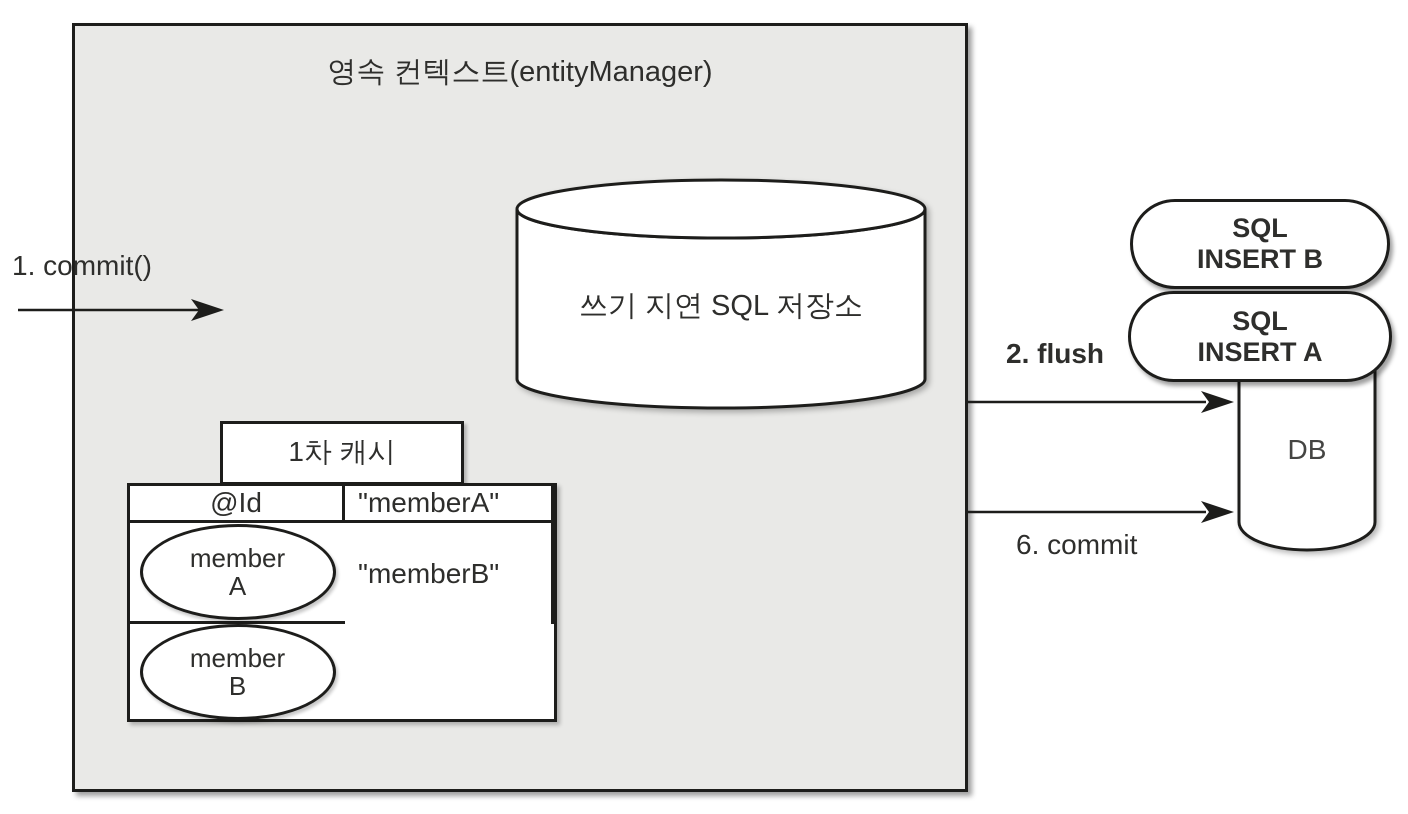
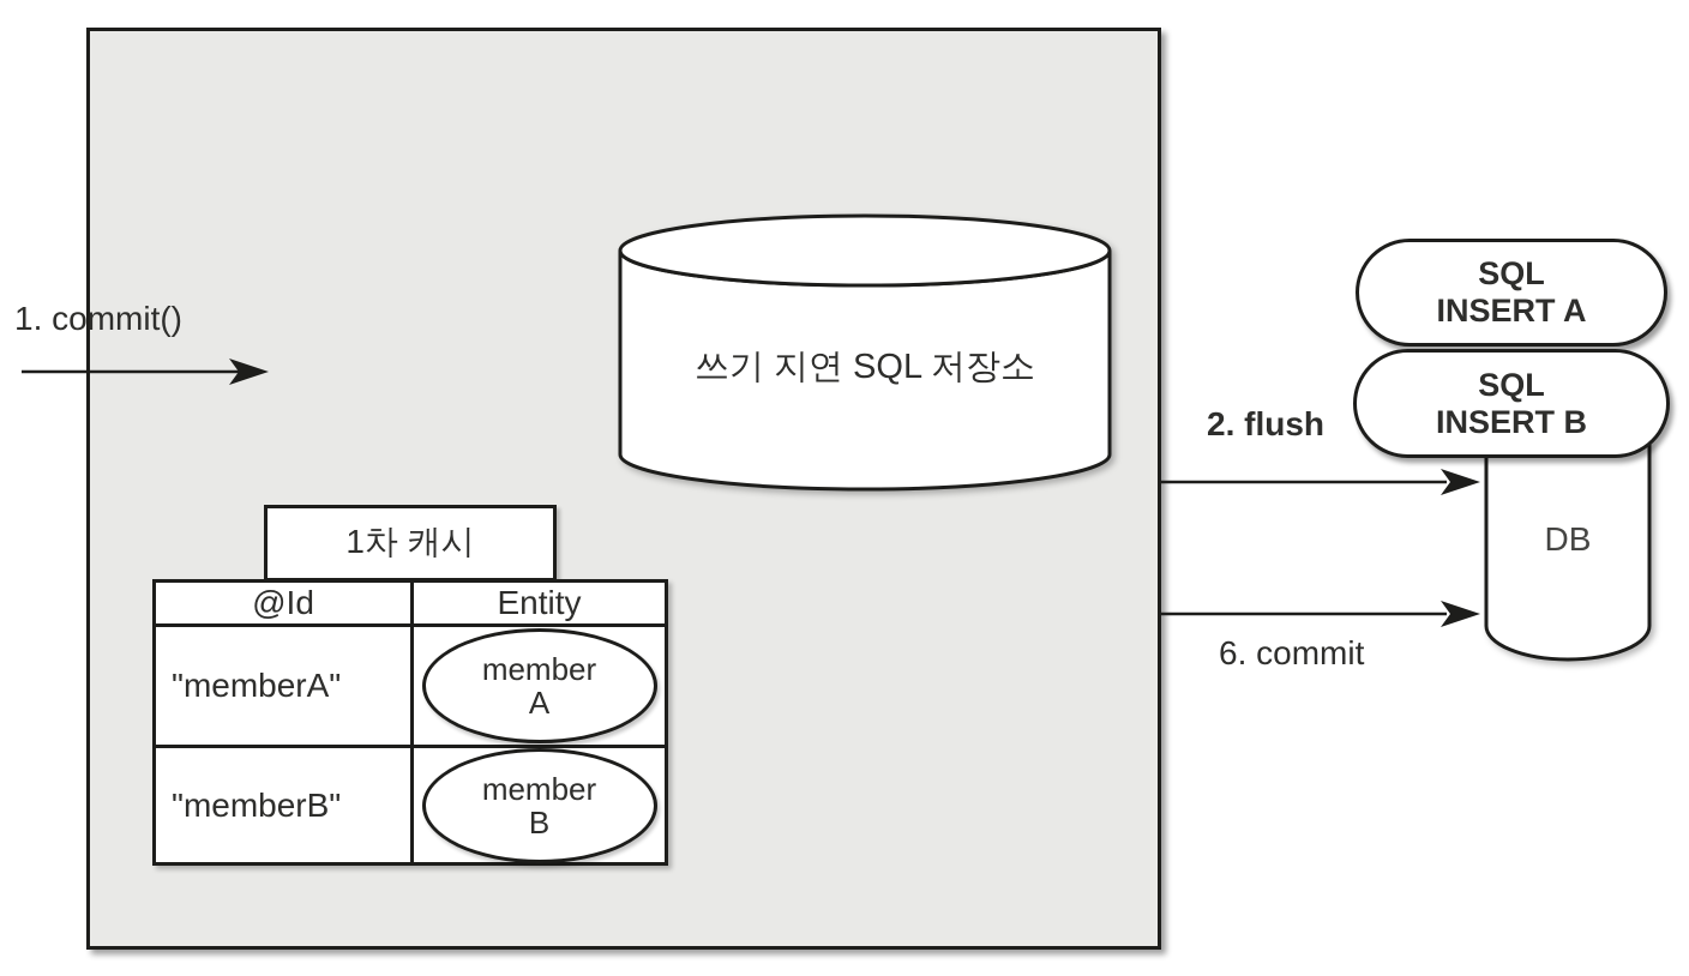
- 영속 컨텍스트(entityManager)
  쓰기 지연 SQL 저장소
  1차 캐시
  @Id
+ Entity
  "memberA"
  member
  A
  "memberB"
  member
  B
  1. commit()
  2. flush
  6. commit
  DB
  SQL
- INSERT B
+ INSERT A
  SQL
- INSERT A
+ INSERT B
